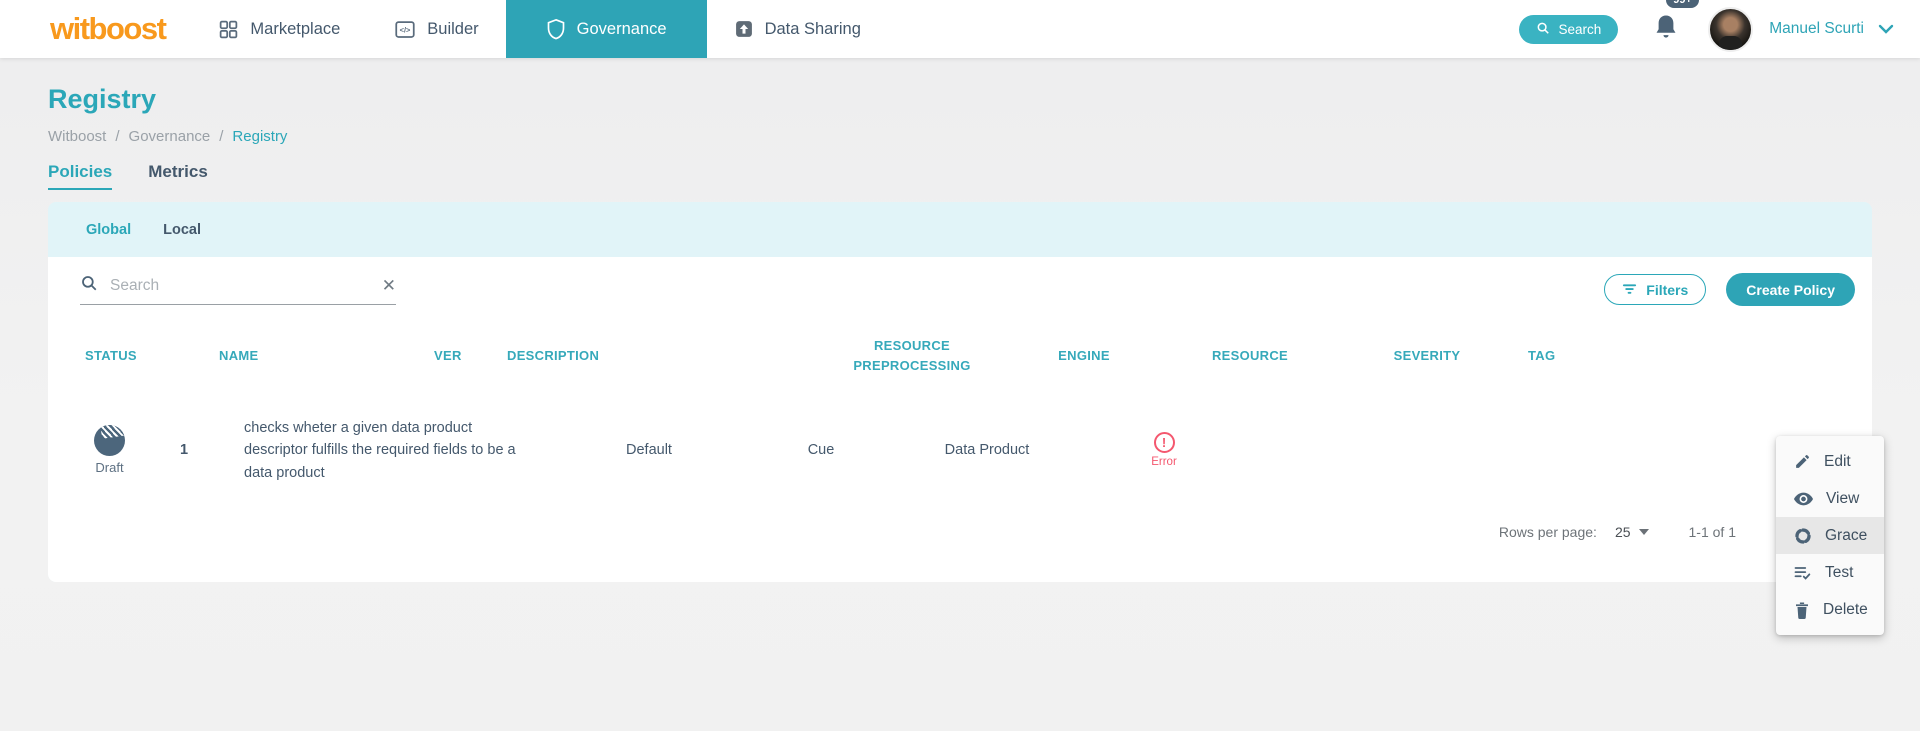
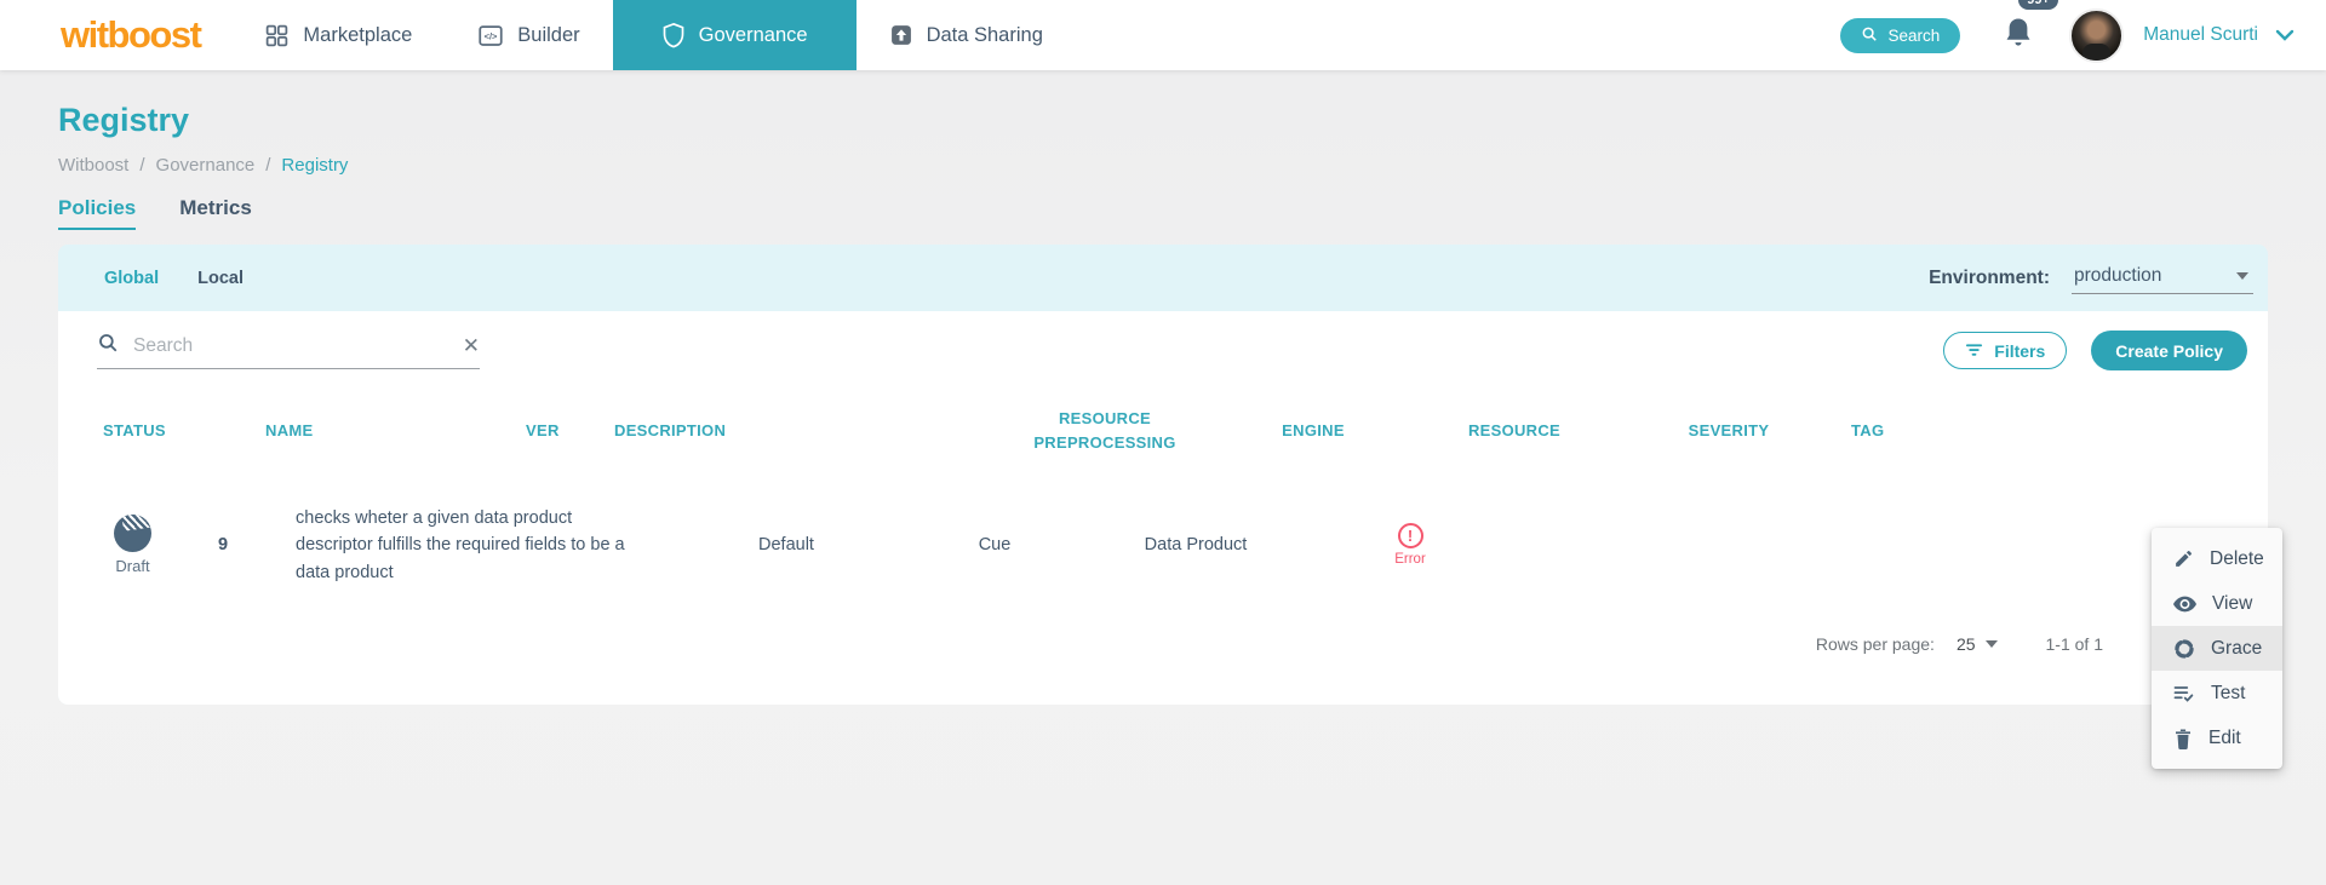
  witboost
  Marketplace
  </>
  Builder
  Governance
  Data Sharing
  Search
  Manuel Scurti
  Registry
  Witboost
  /
  Governance
  /
  Registry
  Policies
  Metrics
  Global
  Local
+ Environment:
+ production
  Search
  ✕
  Filters
  Create Policy
  STATUS
  NAME
  VER
  DESCRIPTION
  RESOURCE PREPROCESSING
  ENGINE
  RESOURCE
  SEVERITY
  TAG
  Draft
- 1
+ 9
  checks wheter a given data product descriptor fulfills the required fields to be a data product
  Default
  Cue
  Data Product
  !
  Error
  Rows per page:
  25
  1-1 of 1
- Edit
+ Delete
  View
  Grace
  Test
- Delete
+ Edit
